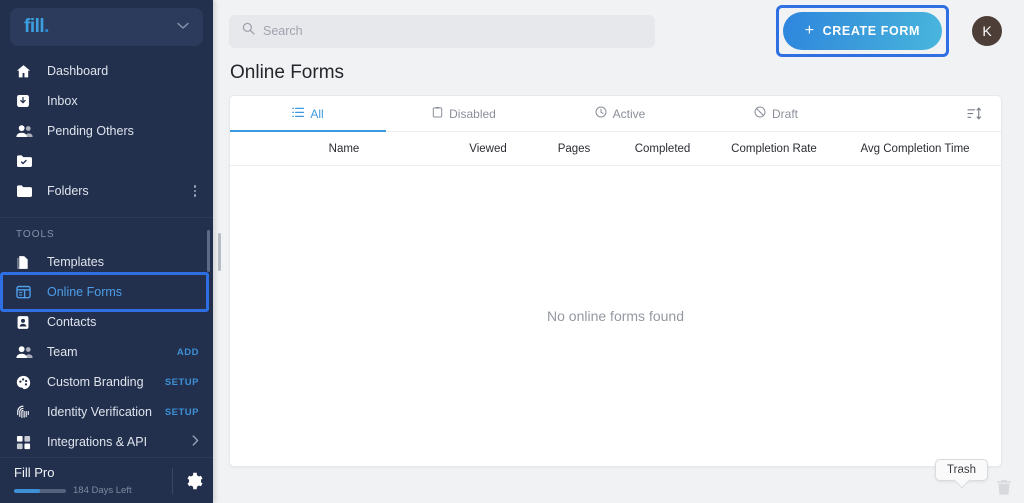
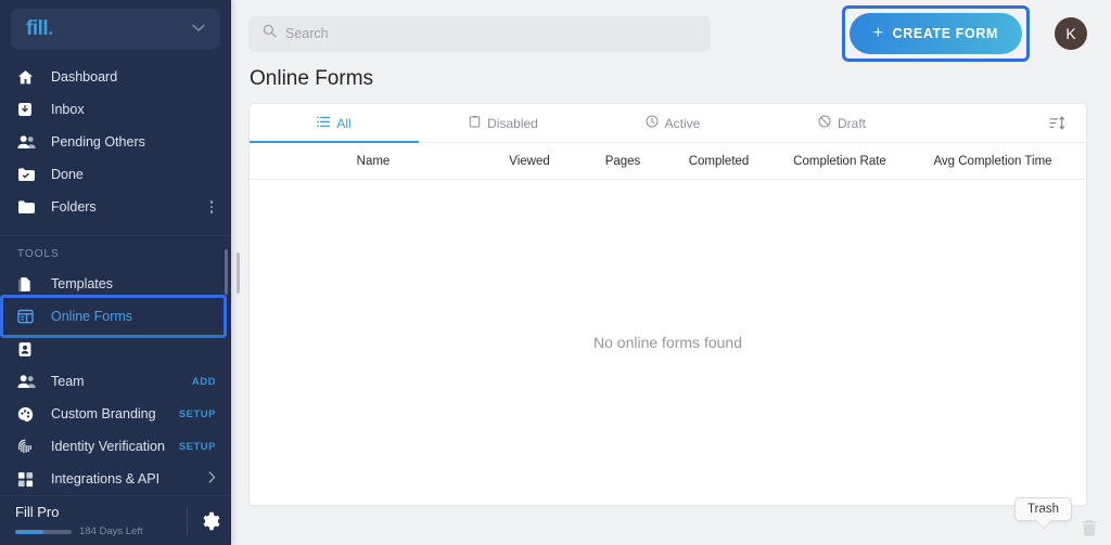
  fill.
  Dashboard
  Inbox
  Pending Others
+ Done
  Folders
  TOOLS
  Templates
  Online Forms
- Contacts
  Team
  ADD
  Custom Branding
  SETUP
  Identity Verification
  SETUP
  Integrations & API
  Fill Pro
  184 Days Left
  Search
  +
  CREATE FORM
  K
  Online Forms
  All
  Disabled
  Active
  Draft
  Name
  Viewed
  Pages
  Completed
  Completion Rate
  Avg Completion Time
  No online forms found
  Trash
